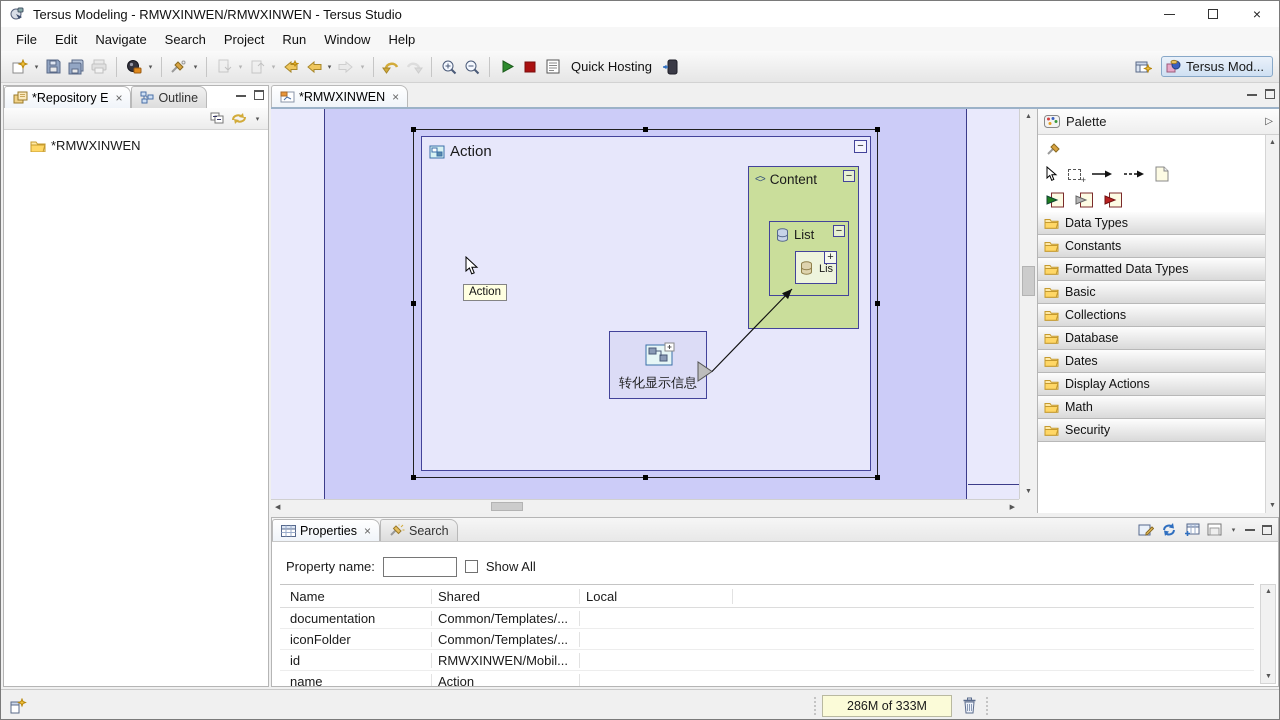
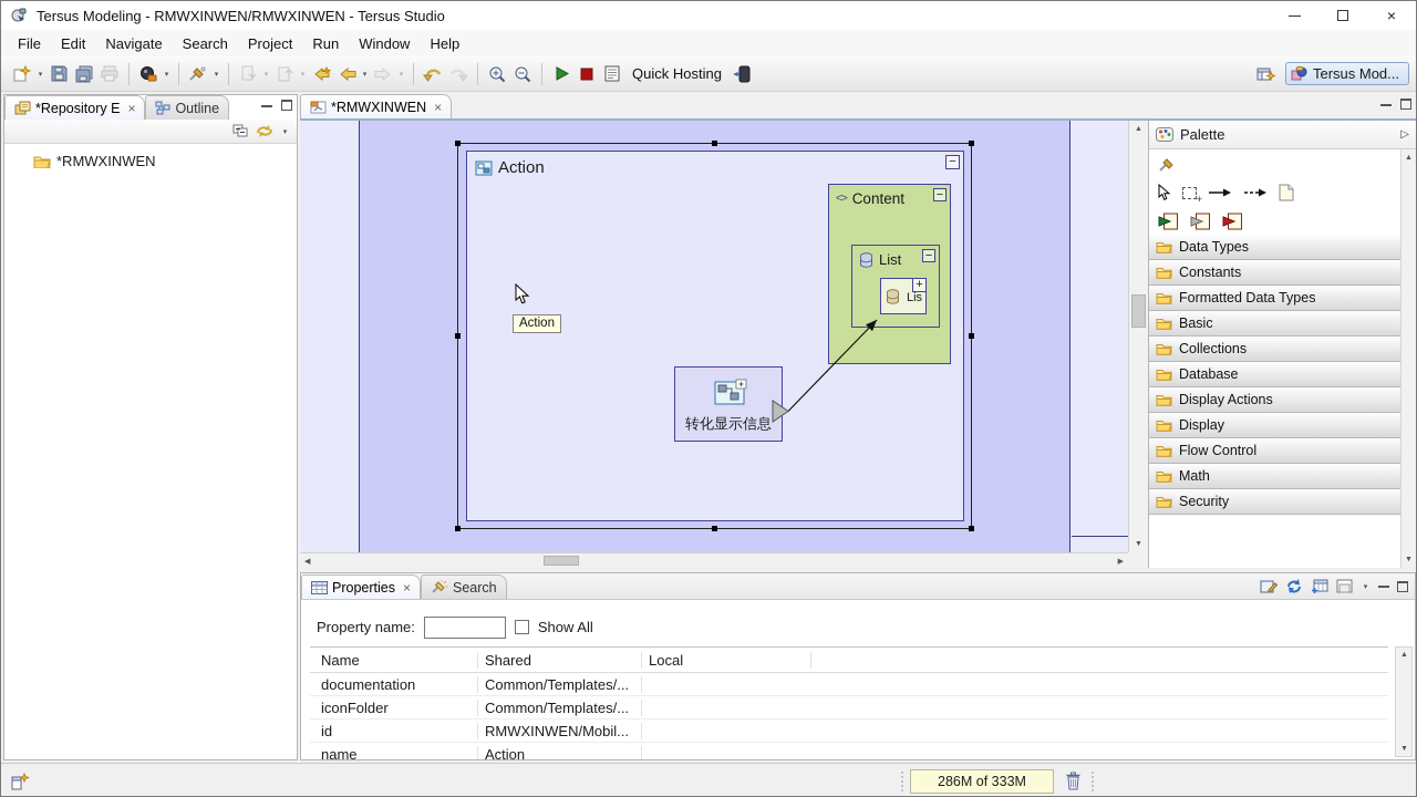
  Tersus Modeling - RMWXINWEN/RMWXINWEN - Tersus Studio
  ×
  File
  Edit
  Navigate
  Search
  Project
  Run
  Window
  Help
  Quick Hosting
  Tersus Mod...
  *Repository E
  ×
  Outline
  *RMWXINWEN
  *RMWXINWEN
  ×
  Action
  −
  <>
  Content
  −
  List
  −
  Lis
  +
  转化显示信息
  Action
  Palette
  ▷
  Data Types
  Constants
  Formatted Data Types
  Basic
  Collections
  Database
- Dates
  Display Actions
+ Display
+ Flow Control
  Math
  Security
  Properties
  ×
  Search
  Property name:
  Show All
  Name
  Shared
  Local
  documentation
  Common/Templates/...
  iconFolder
  Common/Templates/...
  id
  RMWXINWEN/Mobil...
  name
  Action
  286M of 333M
